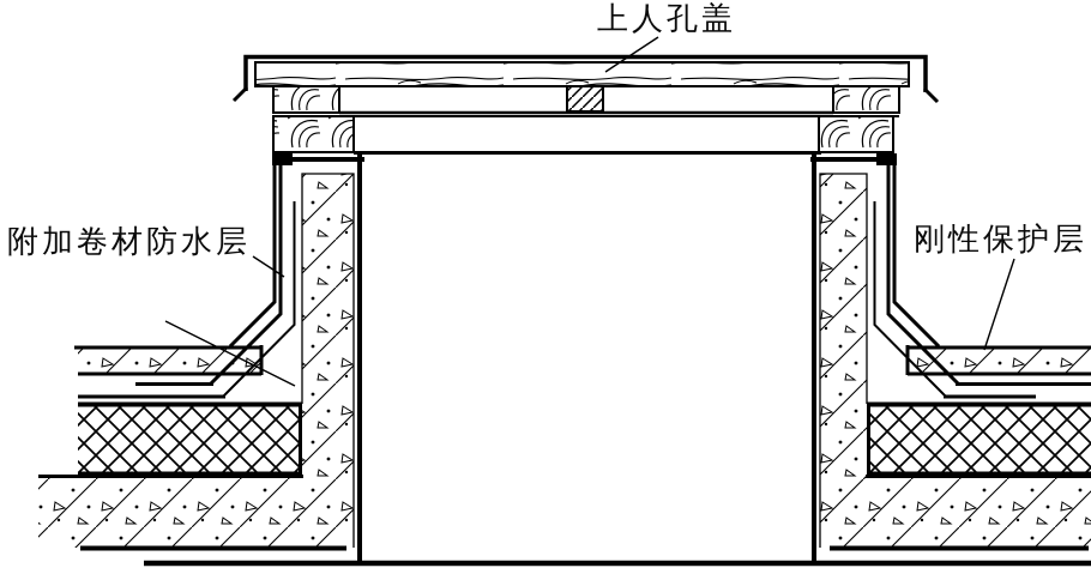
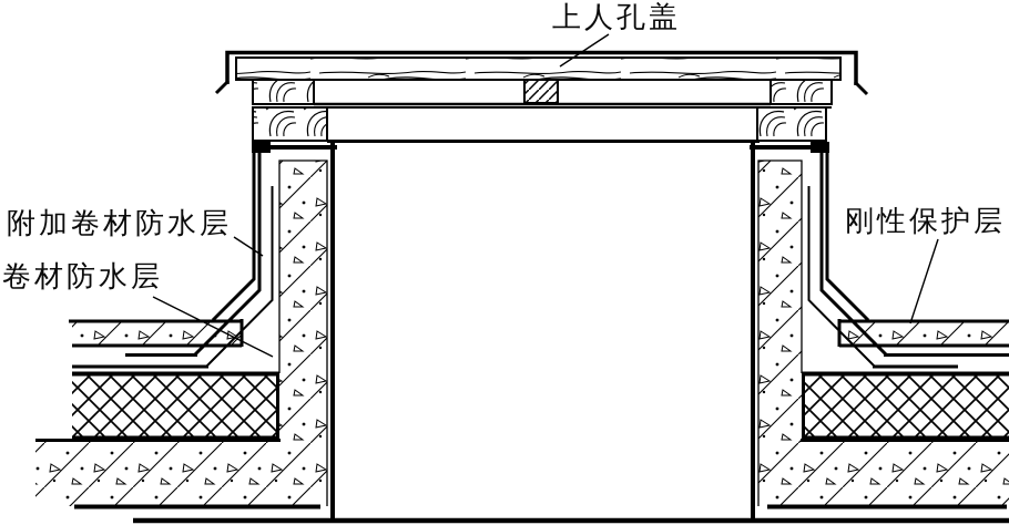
  上人孔盖
  附加卷材防水层
+ 卷材防水层
  刚性保护层
